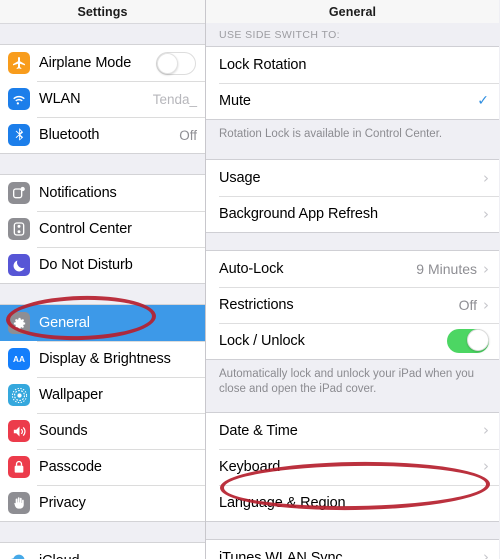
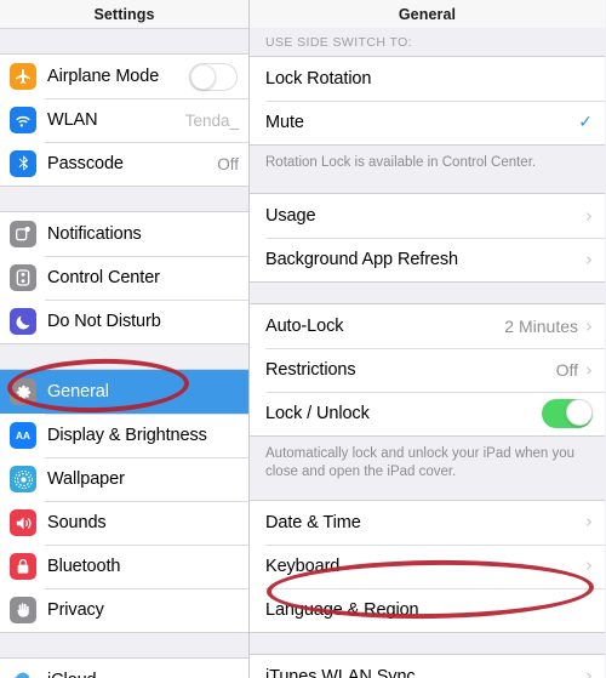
  Settings
  Airplane Mode
  WLAN
  Tenda_
- Bluetooth
+ Passcode
  Off
  Notifications
  Control Center
  Do Not Disturb
  General
  AA
  Display & Brightness
  Wallpaper
  Sounds
- Passcode
+ Bluetooth
  Privacy
  General
  USE SIDE SWITCH TO:
  Lock Rotation
  Mute
  ✓
  Rotation Lock is available in Control Center.
  Usage
  ›
  Background App Refresh
  ›
  Auto-Lock
- 9 Minutes
+ 2 Minutes
  ›
  Restrictions
  Off
  ›
  Lock / Unlock
  Automatically lock and unlock your iPad when you close and open the iPad cover.
  Date & Time
  ›
  Keyboard
  ›
  Language & Region
  iTunes WLAN Sync
  ›
